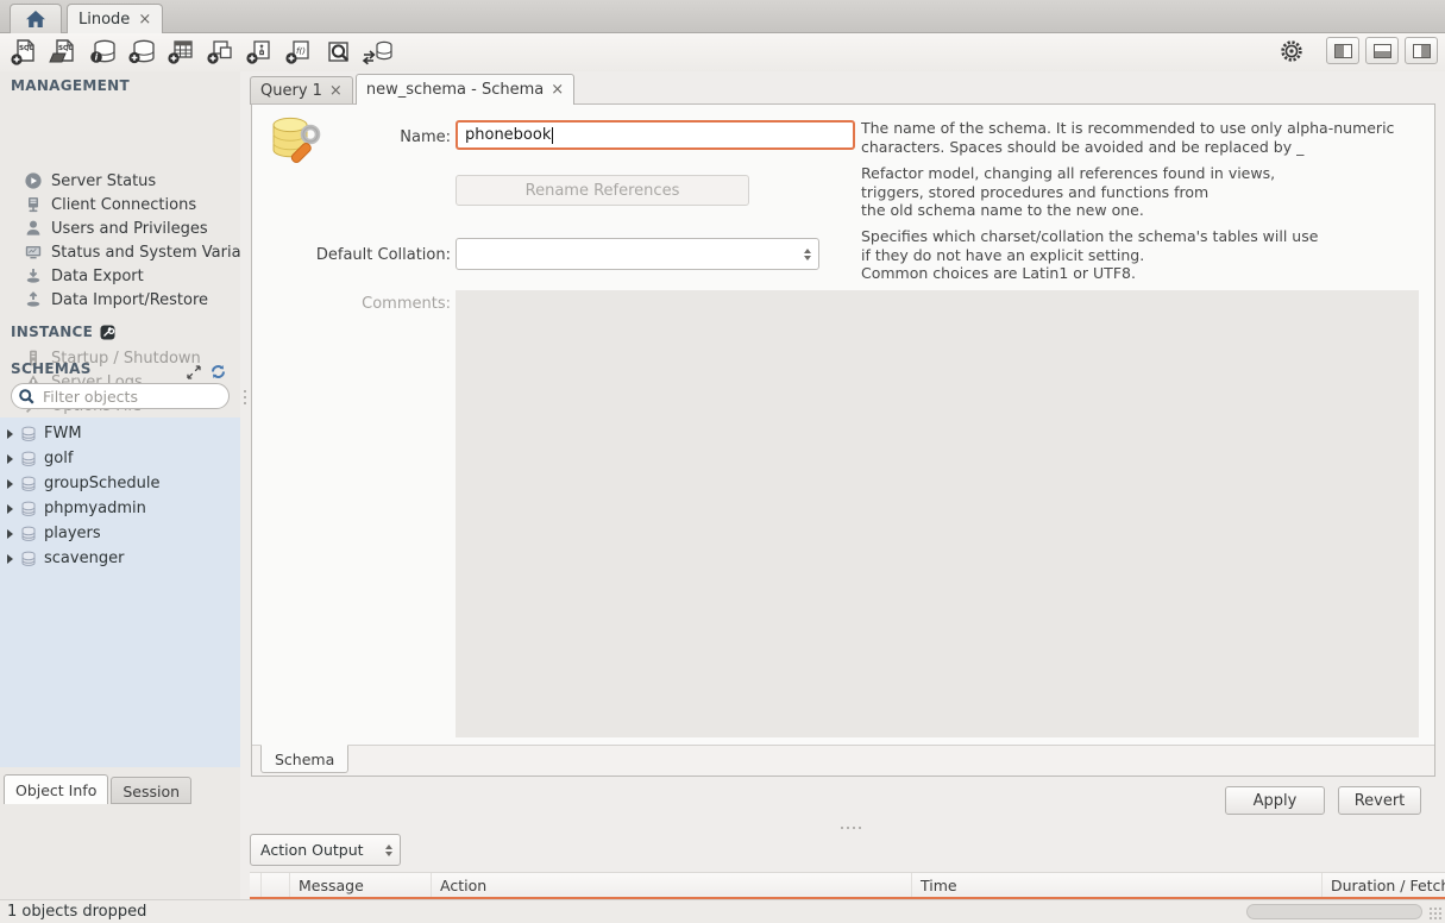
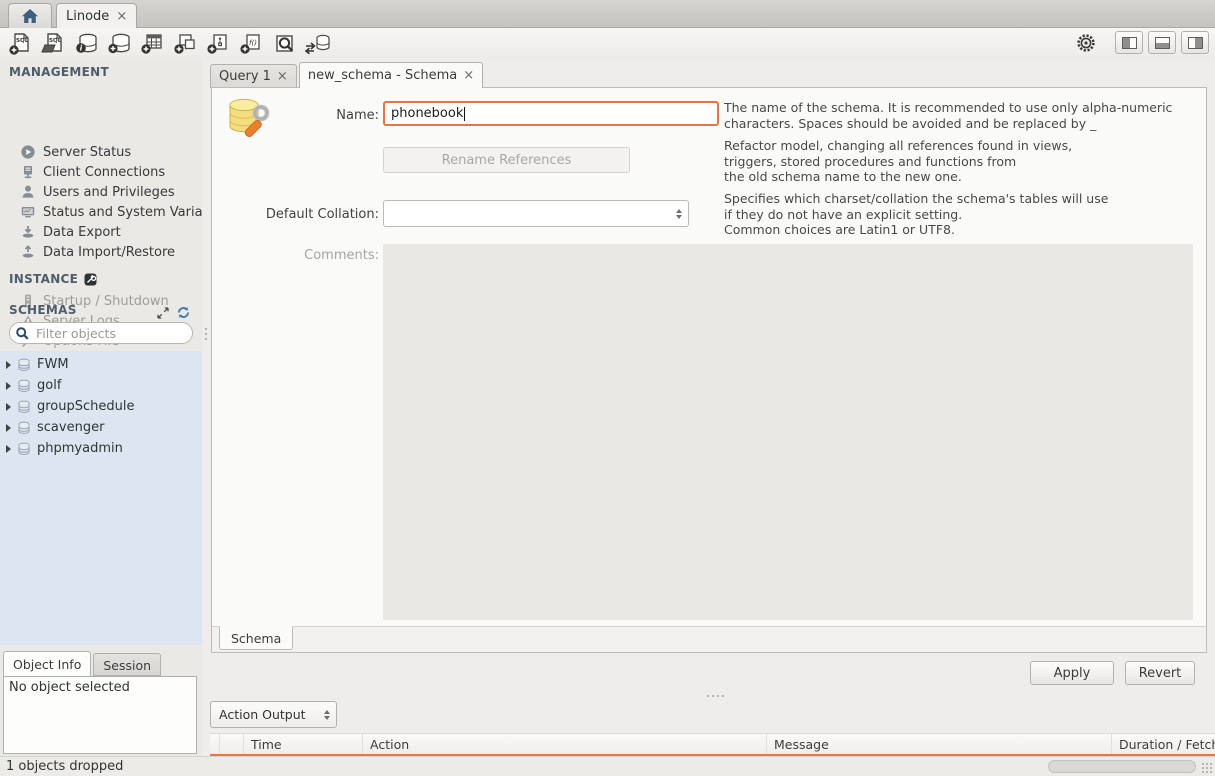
  Linode
  ×
  i
  f()
  MANAGEMENT
  Server Status
  Client Connections
  Users and Privileges
  Status and System Varia
  Data Export
  Data Import/Restore
  INSTANCE
  Startup / Shutdown
  Server Logs
  SCHEMAS
  Filter objects
  FWM
  golf
  groupSchedule
- phpmyadmin
+ scavenger
- players
- scavenger
+ phpmyadmin
  Object Info Session
+ No object selected
  Query 1
  ×
  new_schema - Schema
  ×
  Name:
  phonebook
  The name of the schema. It is recommended to use only alpha-numeric
  characters. Spaces should be avoided and be replaced by _
  Rename References
  Refactor model, changing all references found in views,
  triggers, stored procedures and functions from
  the old schema name to the new one.
  Default Collation:
  Specifies which charset/collation the schema's tables will use
  if they do not have an explicit setting.
  Common choices are Latin1 or UTF8.
  Comments:
  Schema
  Apply
  Revert
  Action Output
- Message
+ Time
  Action
- Time
+ Message
  Duration / Fetc
  1 objects dropped
